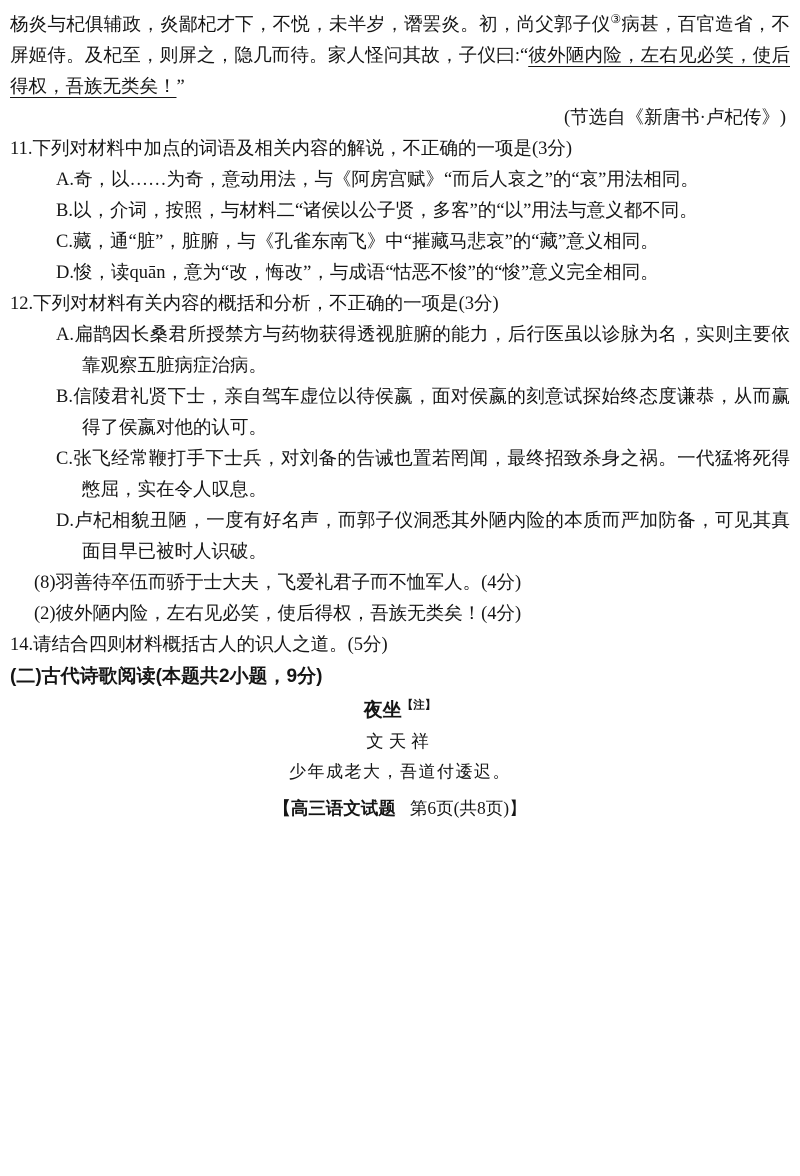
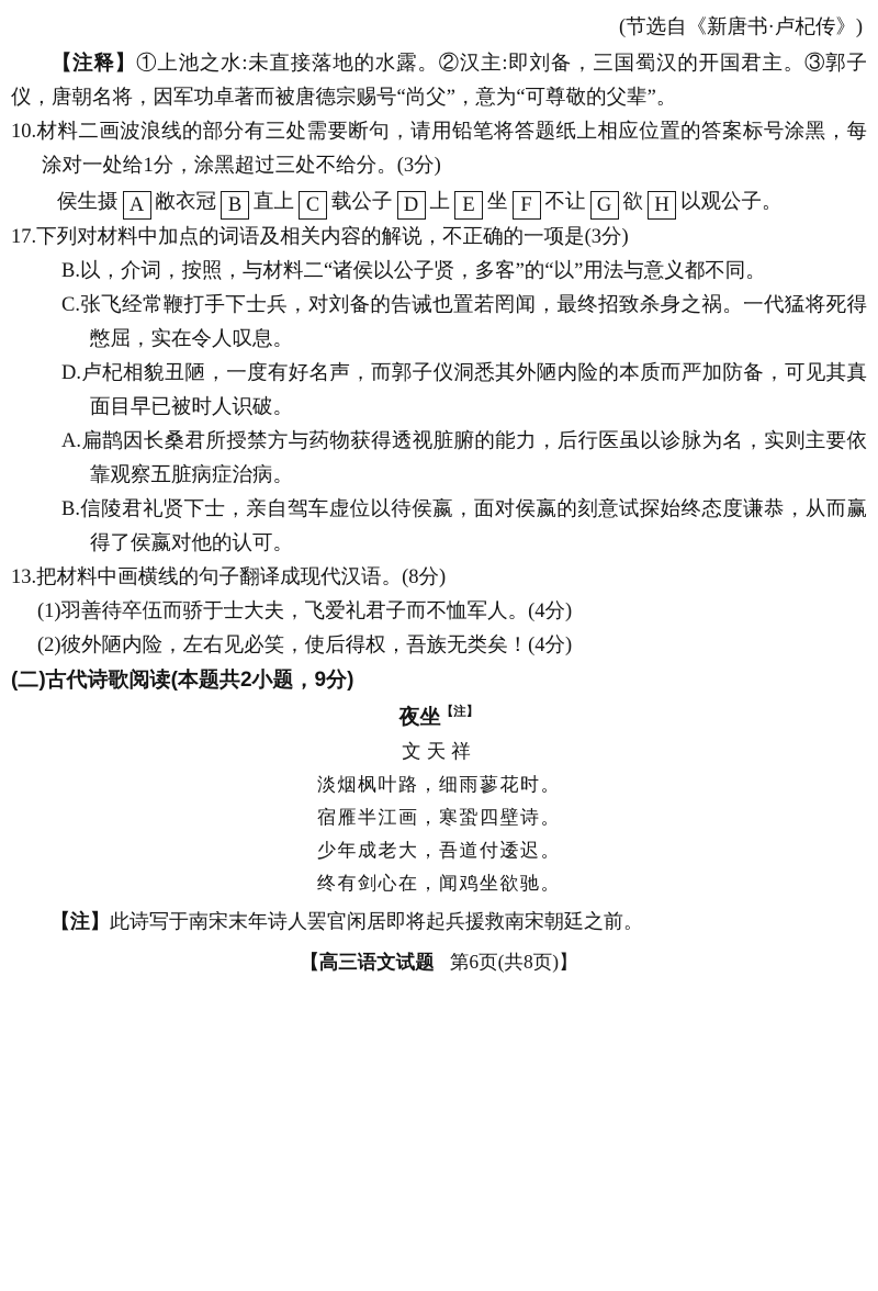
- 杨炎与杞俱辅政，炎鄙杞才下，不悦，未半岁，谮罢炎。初，尚父郭子仪③病甚，百官造省，不屏姬侍。及杞至，则屏之，隐几而待。家人怪问其故，子仪曰:“彼外陋内险，左右见必笑，使后得权，吾族无类矣！”
  (节选自《新唐书·卢杞传》)
+ 【注释】①上池之水:未直接落地的水露。②汉主:即刘备，三国蜀汉的开国君主。③郭子仪，唐朝名将，因军功卓著而被唐德宗赐号“尚父”，意为“可尊敬的父辈”。
+ 10.材料二画波浪线的部分有三处需要断句，请用铅笔将答题纸上相应位置的答案标号涂黑，每涂对一处给1分，涂黑超过三处不给分。(3分)
+ 侯生摄 A 敝衣冠 B 直上 C 载公子 D 上 E 坐 F 不让 G 欲 H 以观公子。
- 11.下列对材料中加点的词语及相关内容的解说，不正确的一项是(3分)
+ 17.下列对材料中加点的词语及相关内容的解说，不正确的一项是(3分)
- A.奇，以……为奇，意动用法，与《阿房宫赋》“而后人哀之”的“哀”用法相同。
  B.以，介词，按照，与材料二“诸侯以公子贤，多客”的“以”用法与意义都不同。
- C.藏，通“脏”，脏腑，与《孔雀东南飞》中“摧藏马悲哀”的“藏”意义相同。
- D.悛，读quān，意为“改，悔改”，与成语“怙恶不悛”的“悛”意义完全相同。
- 12.下列对材料有关内容的概括和分析，不正确的一项是(3分)
- A.扁鹊因长桑君所授禁方与药物获得透视脏腑的能力，后行医虽以诊脉为名，实则主要依靠观察五脏病症治病。
+ C.张飞经常鞭打手下士兵，对刘备的告诫也置若罔闻，最终招致杀身之祸。一代猛将死得憋屈，实在令人叹息。
- B.信陵君礼贤下士，亲自驾车虚位以待侯嬴，面对侯嬴的刻意试探始终态度谦恭，从而赢得了侯嬴对他的认可。
+ D.卢杞相貌丑陋，一度有好名声，而郭子仪洞悉其外陋内险的本质而严加防备，可见其真面目早已被时人识破。
- C.张飞经常鞭打手下士兵，对刘备的告诫也置若罔闻，最终招致杀身之祸。一代猛将死得憋屈，实在令人叹息。
+ A.扁鹊因长桑君所授禁方与药物获得透视脏腑的能力，后行医虽以诊脉为名，实则主要依靠观察五脏病症治病。
- D.卢杞相貌丑陋，一度有好名声，而郭子仪洞悉其外陋内险的本质而严加防备，可见其真面目早已被时人识破。
+ B.信陵君礼贤下士，亲自驾车虚位以待侯嬴，面对侯嬴的刻意试探始终态度谦恭，从而赢得了侯嬴对他的认可。
+ 13.把材料中画横线的句子翻译成现代汉语。(8分)
- (8)羽善待卒伍而骄于士大夫，飞爱礼君子而不恤军人。(4分)
+ (1)羽善待卒伍而骄于士大夫，飞爱礼君子而不恤军人。(4分)
  (2)彼外陋内险，左右见必笑，使后得权，吾族无类矣！(4分)
- 14.请结合四则材料概括古人的识人之道。(5分)
  (二)古代诗歌阅读(本题共2小题，9分)
  夜坐【注】
  文天祥
+ 淡烟枫叶路，细雨蓼花时。
+ 宿雁半江画，寒蛩四壁诗。
  少年成老大，吾道付逶迟。
+ 终有剑心在，闻鸡坐欲驰。
+ 【注】此诗写于南宋末年诗人罢官闲居即将起兵援救南宋朝廷之前。
  【高三语文试题 第6页(共8页)】
